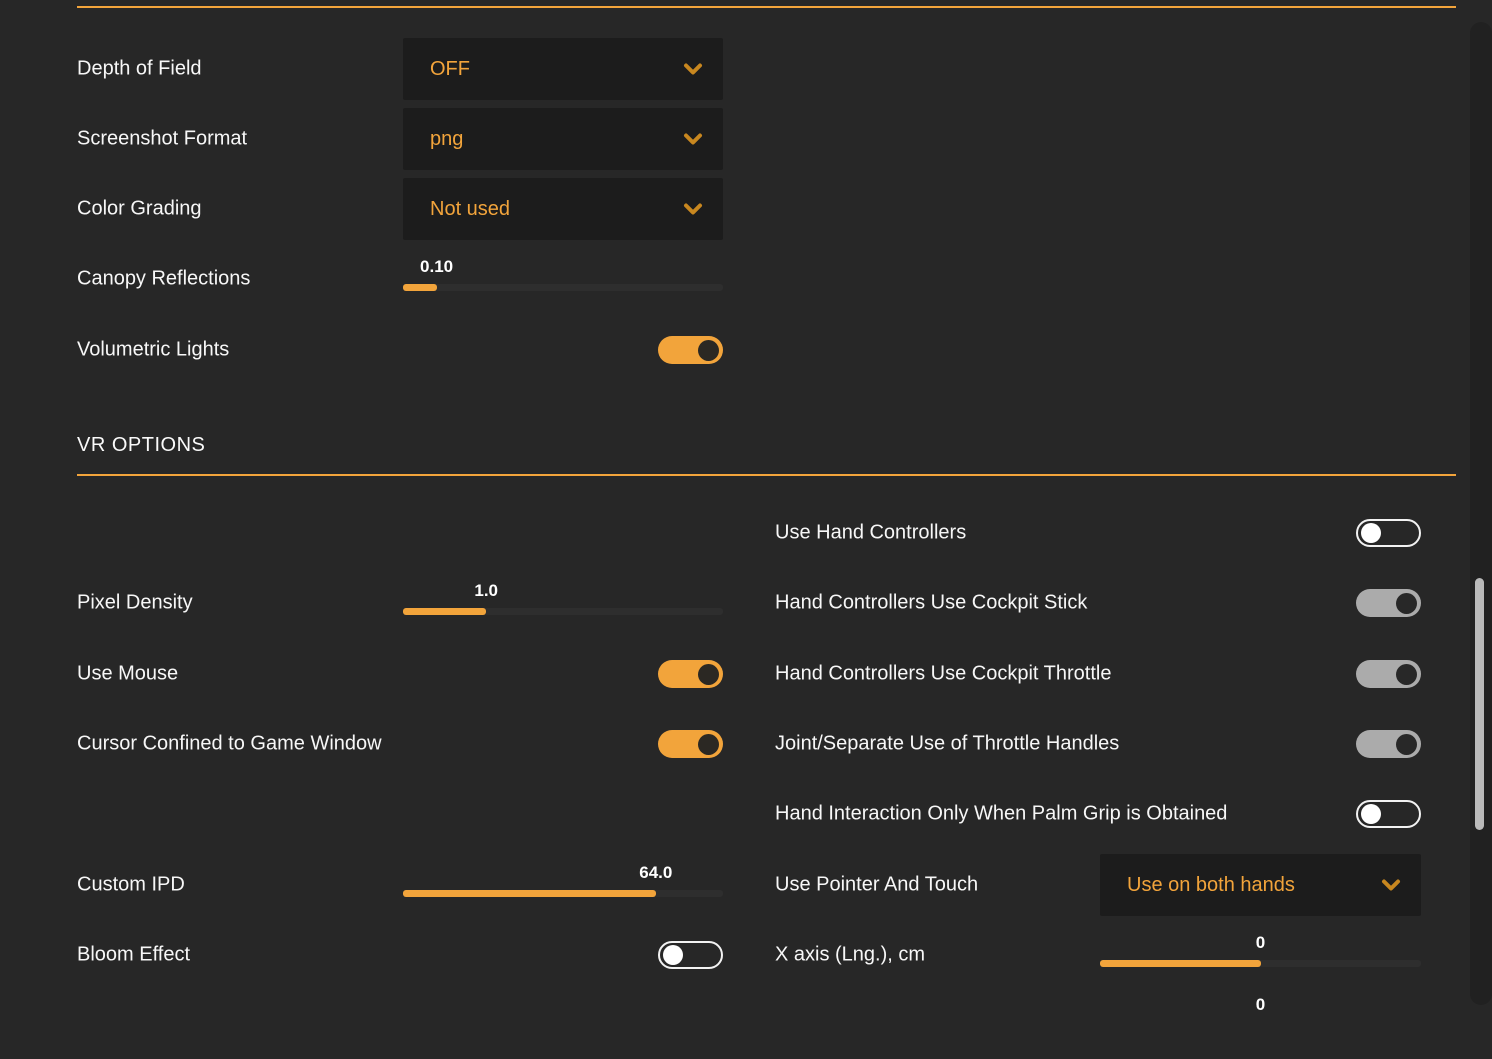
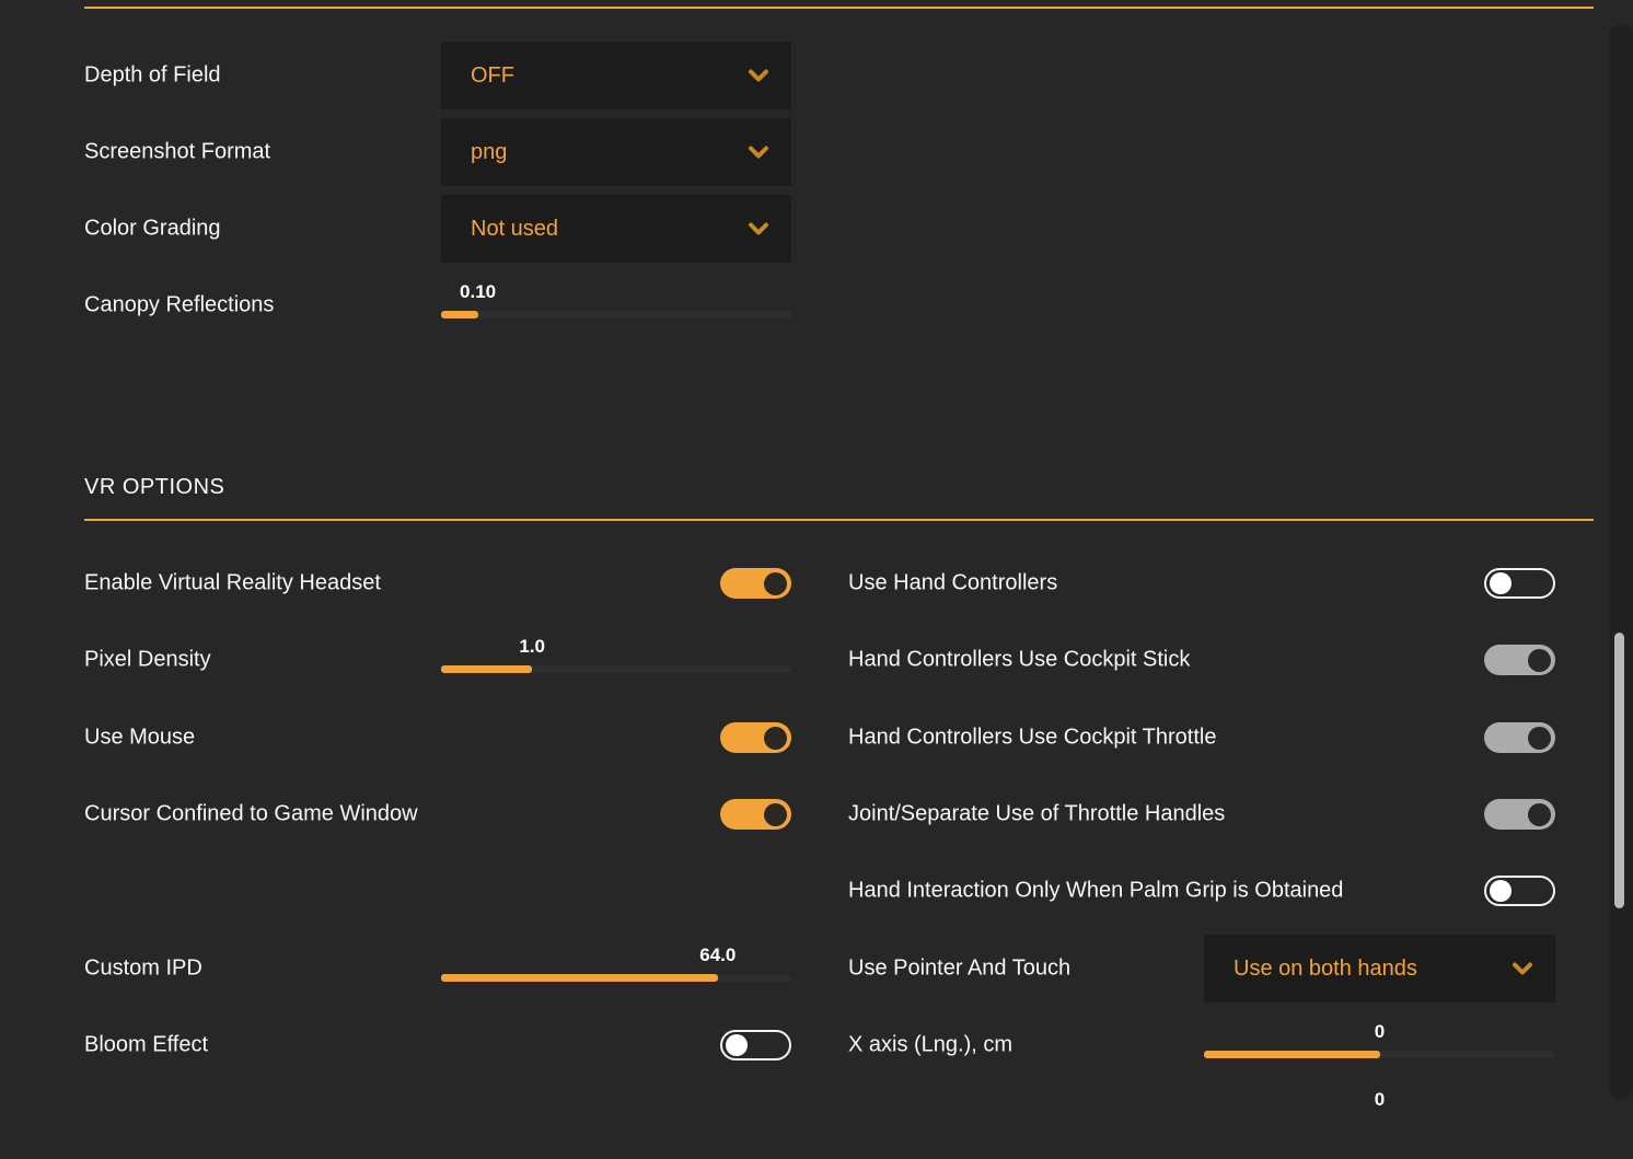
  Depth of Field
  OFF
  Screenshot Format
  png
  Color Grading
  Not used
  Canopy Reflections
  0.10
- Volumetric Lights
  VR OPTIONS
+ Enable Virtual Reality Headset
  Pixel Density
  1.0
  Use Mouse
  Cursor Confined to Game Window
  Custom IPD
  64.0
  Bloom Effect
  Use Hand Controllers
  Hand Controllers Use Cockpit Stick
  Hand Controllers Use Cockpit Throttle
  Joint/Separate Use of Throttle Handles
  Hand Interaction Only When Palm Grip is Obtained
  Use Pointer And Touch
  Use on both hands
  X axis (Lng.), cm
  0
  0
